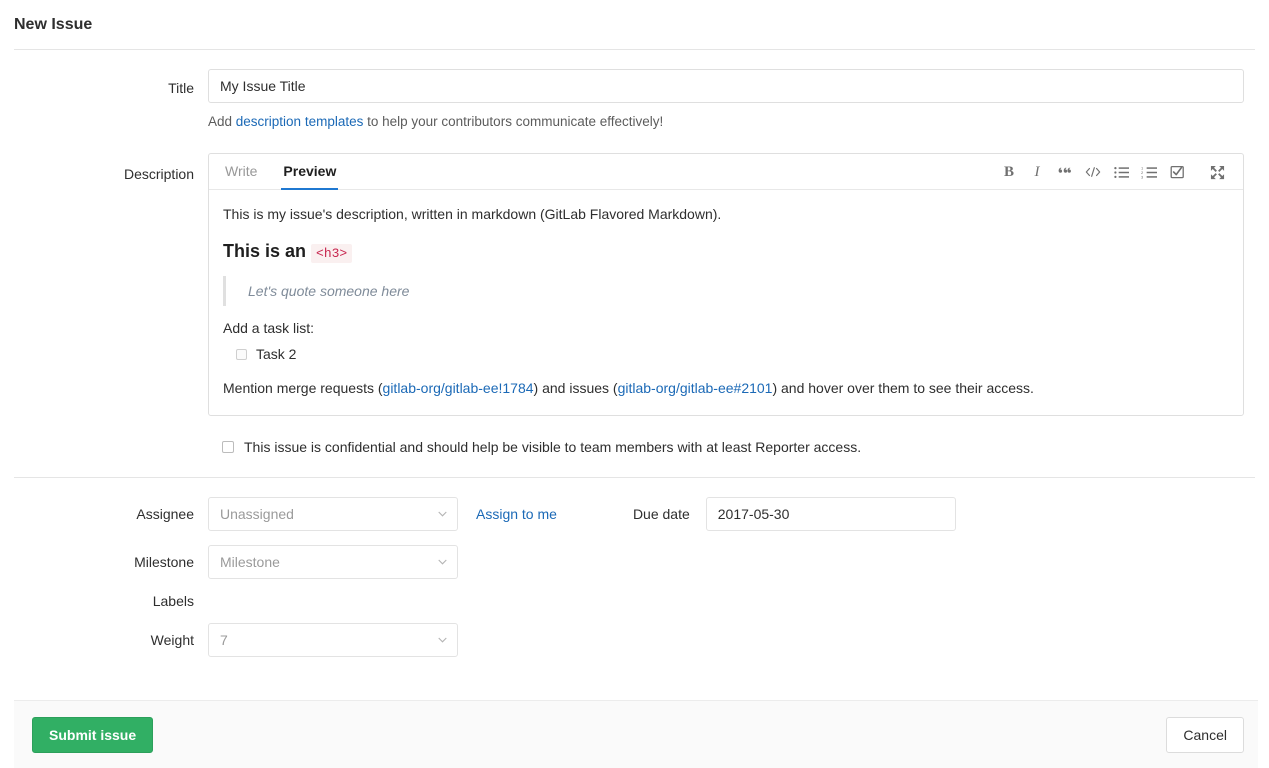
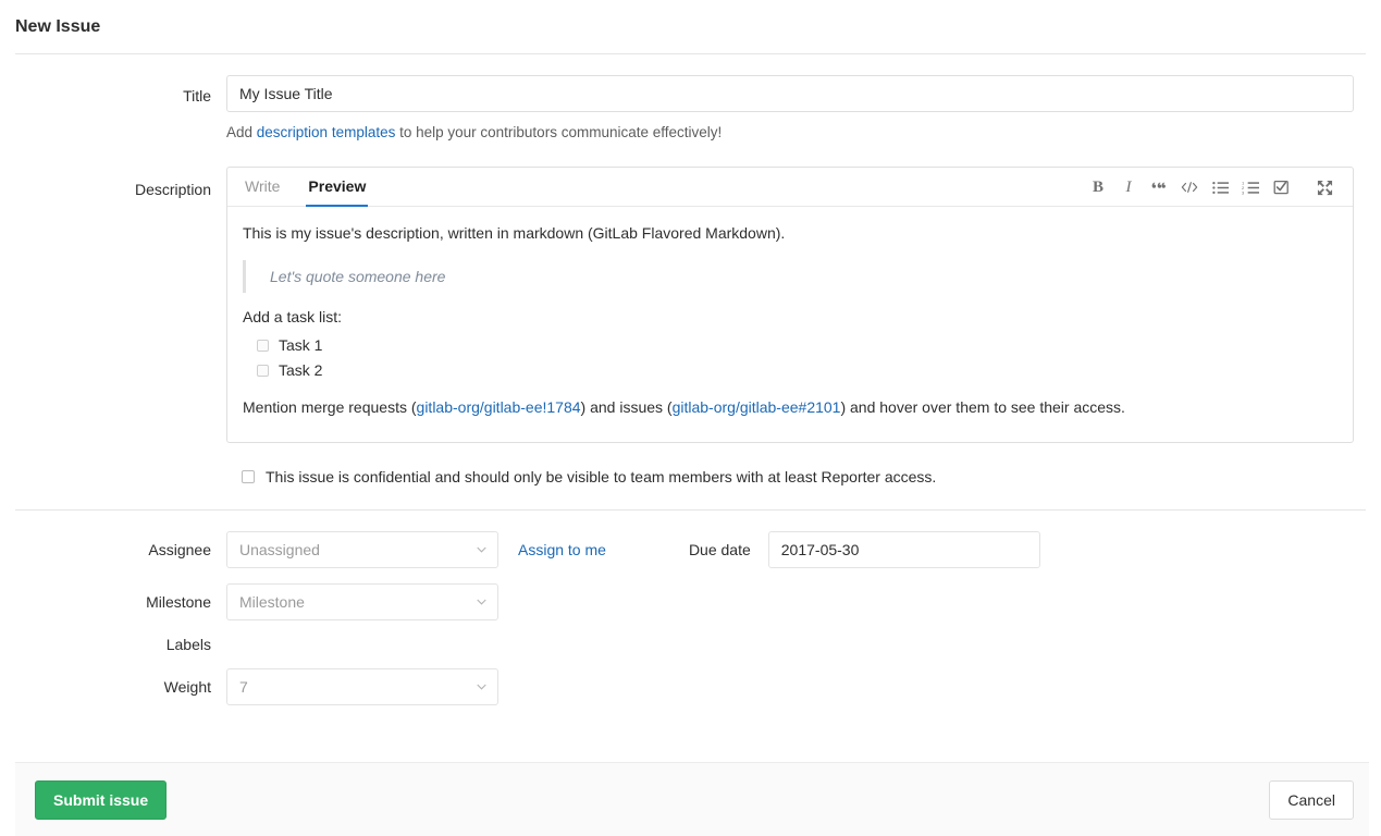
  New Issue
  Title
  My Issue Title
  Add description templates to help your contributors communicate effectively!
  Description
  Write
  Preview
  B
  I
  This is my issue's description, written in markdown (GitLab Flavored Markdown).
- This is an <h3>
  Let's quote someone here
  Add a task list:
+ Task 1
  Task 2
  Mention merge requests (gitlab-org/gitlab-ee!1784) and issues (gitlab-org/gitlab-ee#2101) and hover over them to see their access.
- This issue is confidential and should help be visible to team members with at least Reporter access.
+ This issue is confidential and should only be visible to team members with at least Reporter access.
  Assignee
  Unassigned
  Assign to me
  Due date
  2017-05-30
  Milestone
  Milestone
  Labels
  Weight
  7
  Submit issue
  Cancel
